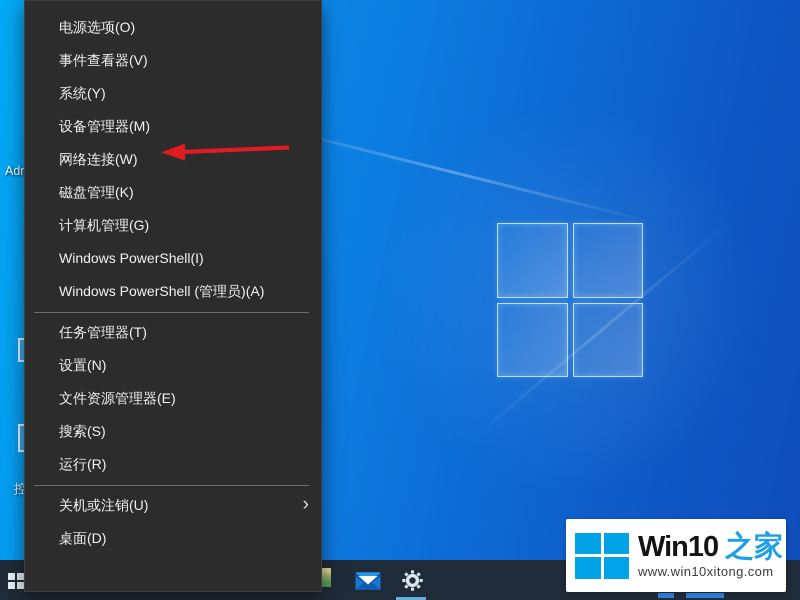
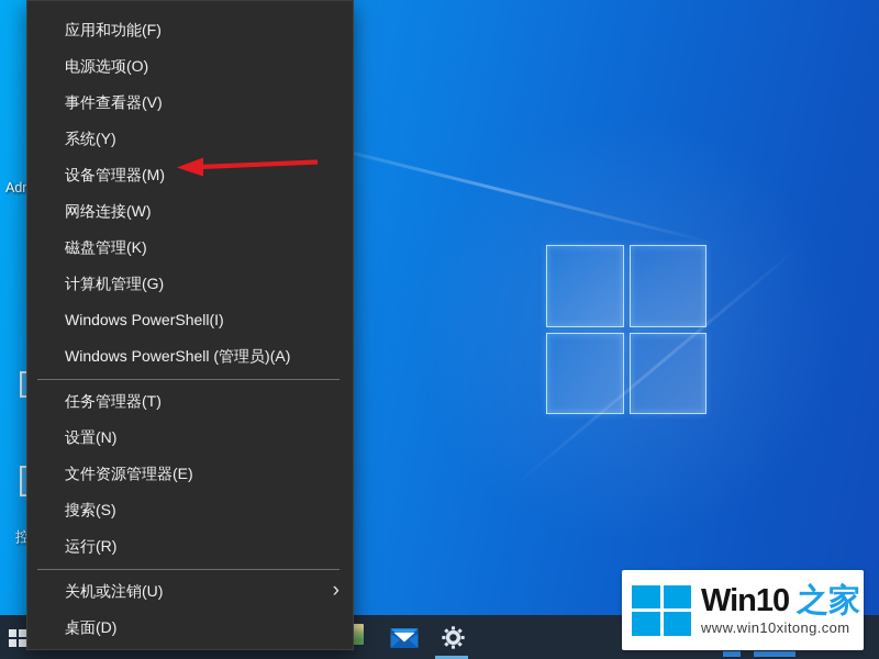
  控
+ 应用和功能(F)
  电源选项(O)
  事件查看器(V)
  系统(Y)
  设备管理器(M)
  网络连接(W)
  磁盘管理(K)
  计算机管理(G)
  Windows PowerShell(I)
  Windows PowerShell (管理员)(A)
  任务管理器(T)
  设置(N)
  文件资源管理器(E)
  搜索(S)
  运行(R)
  关机或注销(U)
  ›
  桌面(D)
  Win10 之家
  www.win10xitong.com
